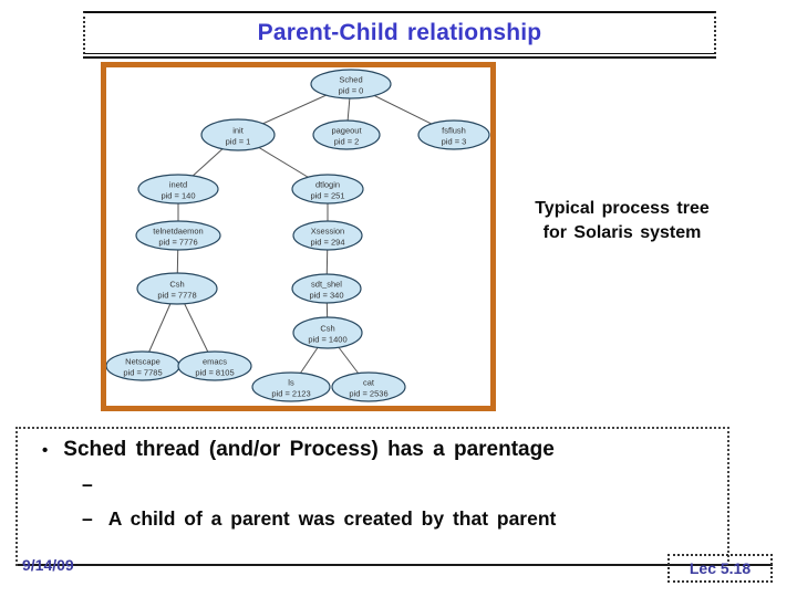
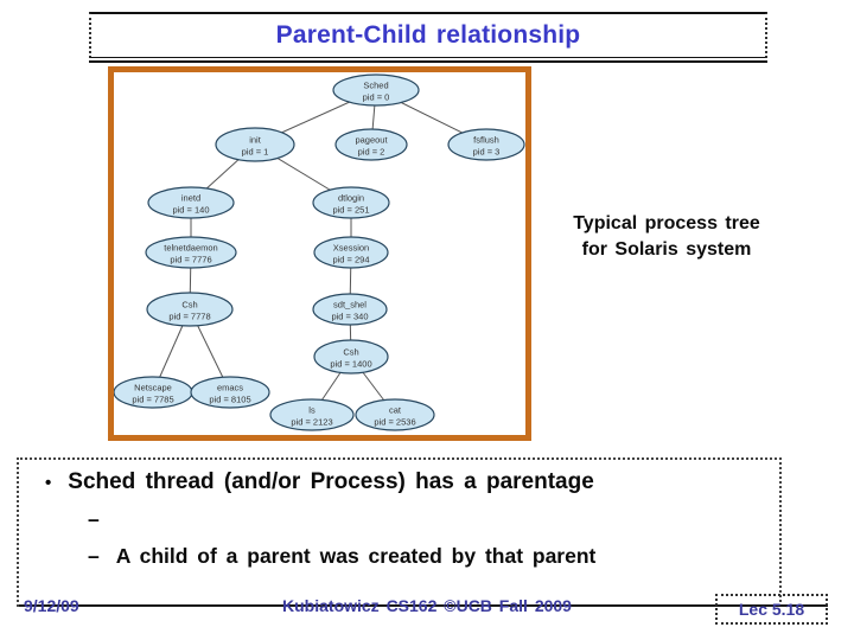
  Parent-Child relationship
  Sched
  pid = 0
  init
  pid = 1
  pageout
  pid = 2
  fsflush
  pid = 3
  inetd
  pid = 140
  dtlogin
  pid = 251
  telnetdaemon
  pid = 7776
  Xsession
  pid = 294
  Csh
  pid = 7778
  sdt_shel
  pid = 340
  Csh
  pid = 1400
  Netscape
  pid = 7785
  emacs
  pid = 8105
  ls
  pid = 2123
  cat
  pid = 2536
  Typical process tree
  for Solaris system
  •
  Sched thread (and/or Process) has a parentage
  –
  –
  A child of a parent was created by that parent
+ Kubiatowicz CS162 ©UCB Fall 2009
- 9/14/09
+ 9/12/09
  Lec 5.18
